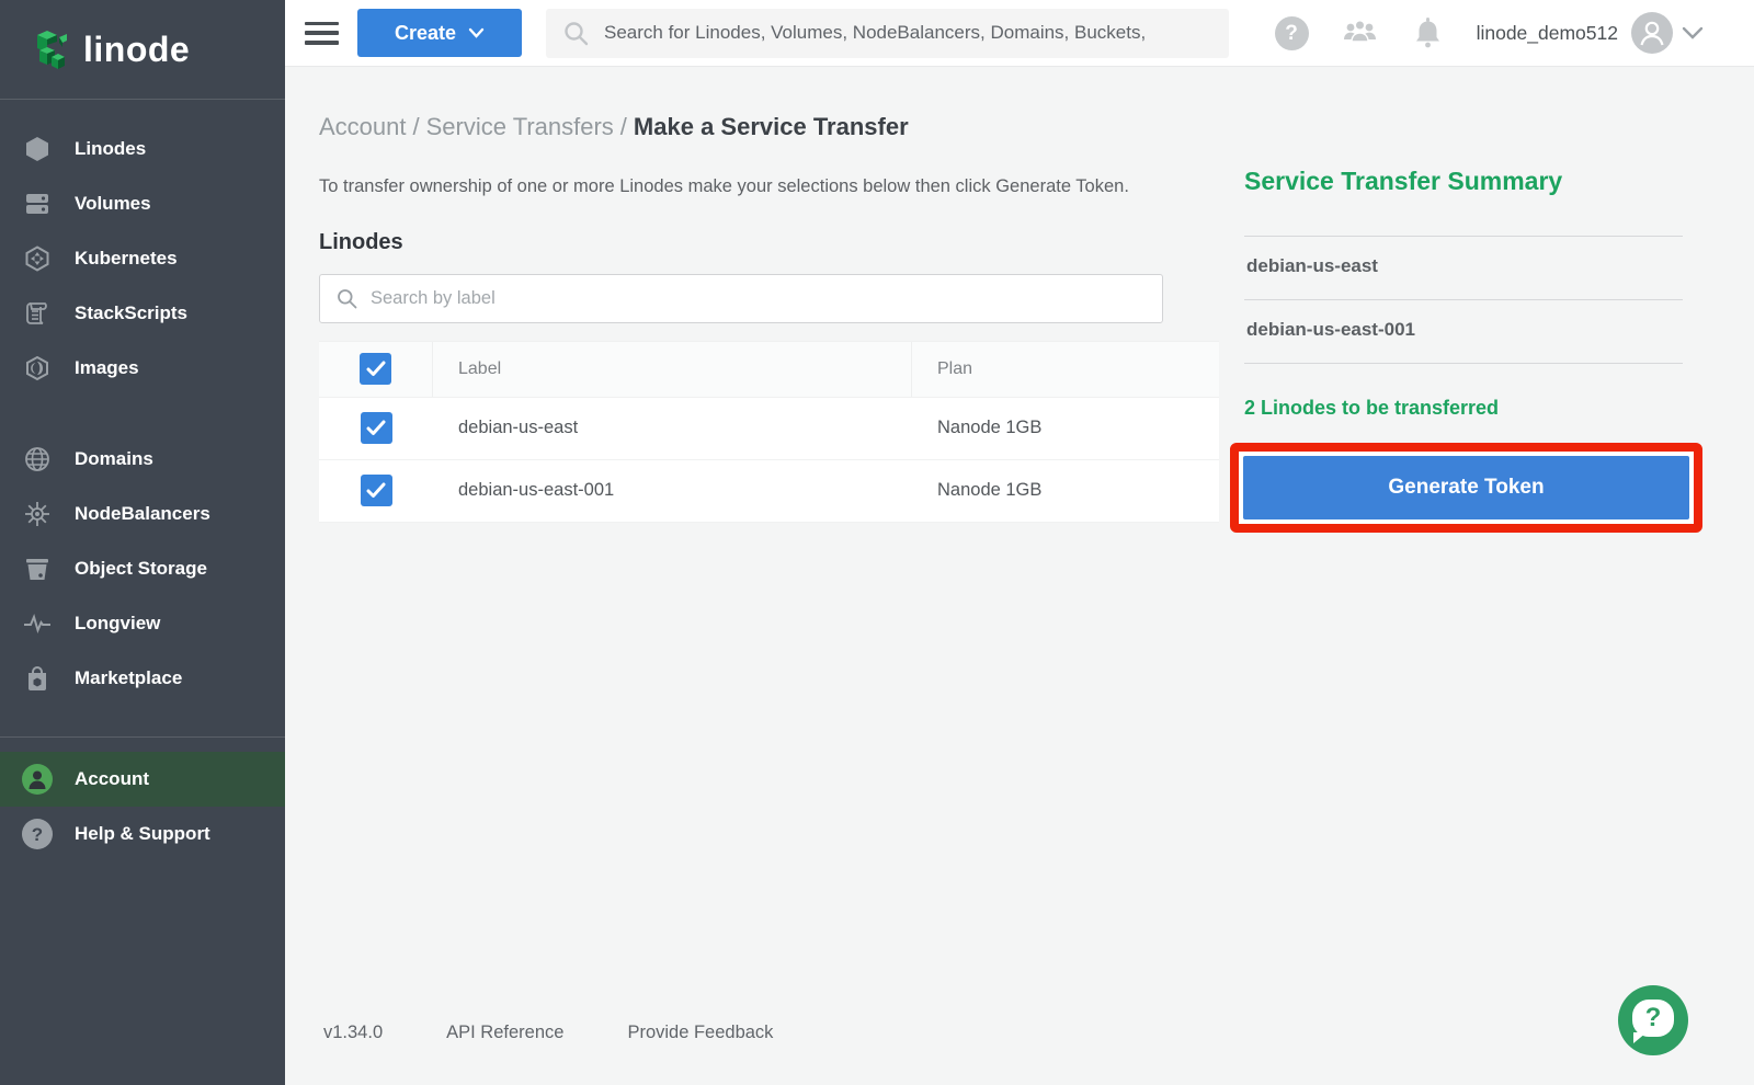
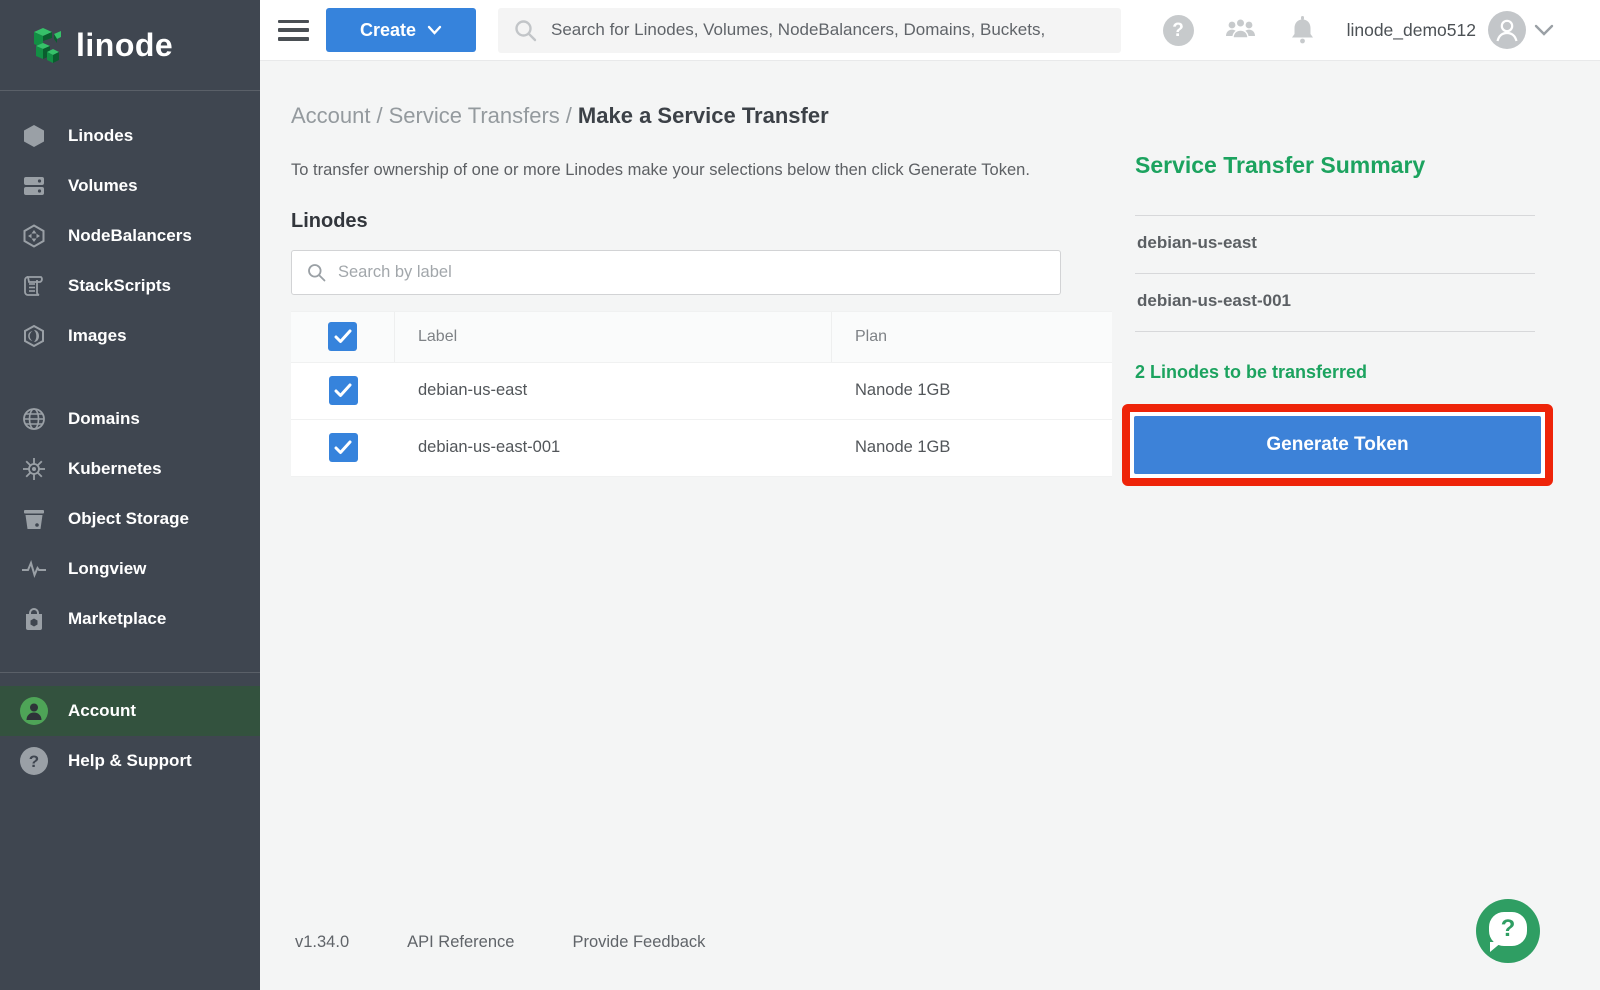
  linode
  Linodes
  Volumes
- Kubernetes
+ NodeBalancers
  StackScripts
  Images
  Domains
- NodeBalancers
+ Kubernetes
  Object Storage
  Longview
  Marketplace
  Account
  ?
  Help & Support
  Create
  Search for Linodes, Volumes, NodeBalancers, Domains, Buckets,
  ?
  linode_demo512
  Account / Service Transfers / Make a Service Transfer
  To transfer ownership of one or more Linodes make your selections below then click Generate Token.
  Linodes
  Search by label
  Label
  Plan
  debian-us-east
  Nanode 1GB
  debian-us-east-001
  Nanode 1GB
  Service Transfer Summary
  debian-us-east
  debian-us-east-001
  2 Linodes to be transferred
  Generate Token
  v1.34.0
  API Reference
  Provide Feedback
  ?
